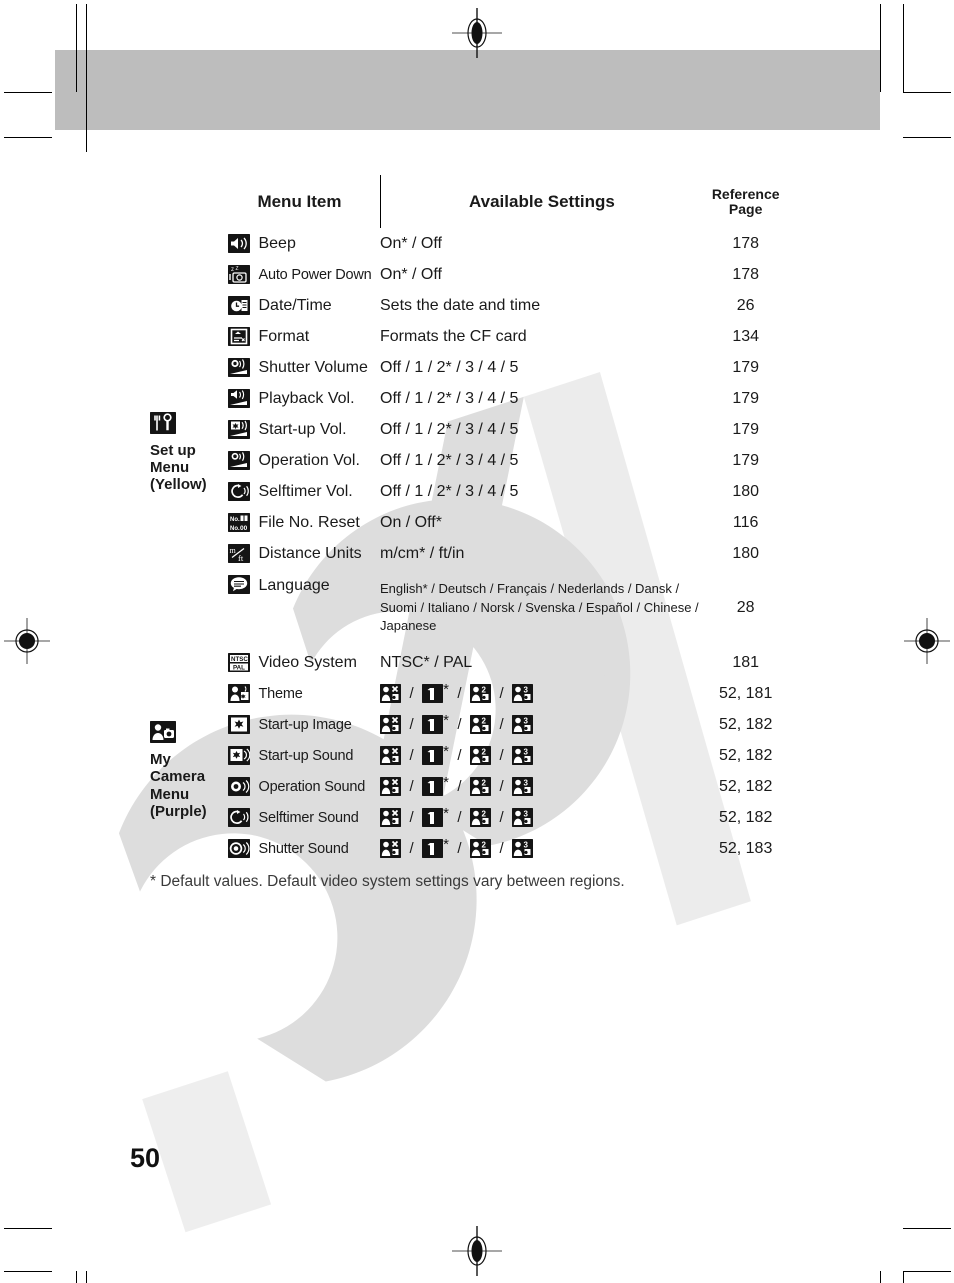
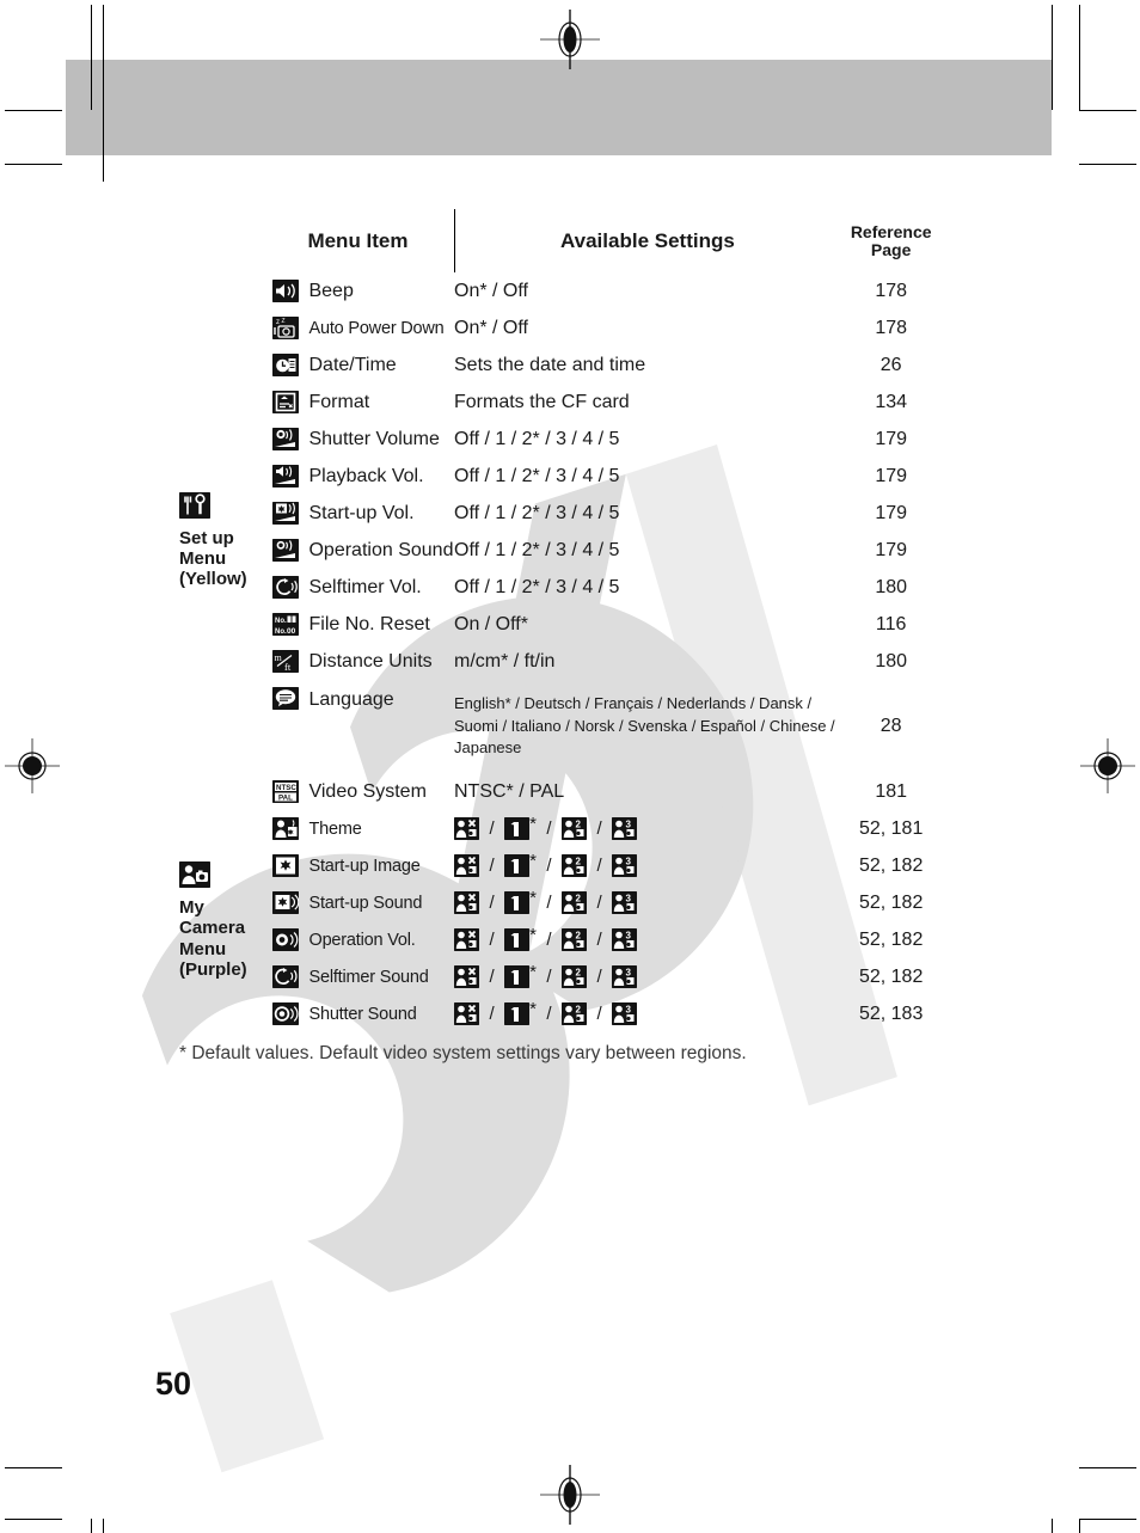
  	Menu Item	Available Settings	Reference Page
  Set up Menu (Yellow)		Beep	On* / Off	178
  	Auto Power Down	On* / Off	178
  	Date/Time	Sets the date and time	26
  	Format	Formats the CF card	134
  	Shutter Volume	Off / 1 / 2* / 3 / 4 / 5	179
  	Playback Vol.	Off / 1 / 2* / 3 / 4 / 5	179
  	Start-up Vol.	Off / 1 / 2* / 3 / 4 / 5	179
- 	Operation Vol.	Off / 1 / 2* / 3 / 4 / 5	179
+ 	Operation Sound	Off / 1 / 2* / 3 / 4 / 5	179
  	Selftimer Vol.	Off / 1 / 2* / 3 / 4 / 5	180
  	File No. Reset	On / Off*	116
  m ft	Distance Units	m/cm* / ft/in	180
  	Language	English* / Deutsch / Français / Nederlands / Dansk / Suomi / Italiano / Norsk / Svenska / Español / Chinese / Japanese	28
  	Video System	NTSC* / PAL	181
  My Camera Menu (Purple)		Theme	/ * / 2 / 3	52, 181
  	Start-up Image	/ * / 2 / 3	52, 182
  	Start-up Sound	/ * / 2 / 3	52, 182
- 	Operation Sound	/ * / 2 / 3	52, 182
+ 	Operation Vol.	/ * / 2 / 3	52, 182
  	Selftimer Sound	/ * / 2 / 3	52, 182
  	Shutter Sound	/ * / 2 / 3	52, 183
  * Default values. Default video system settings vary between regions.
  50
